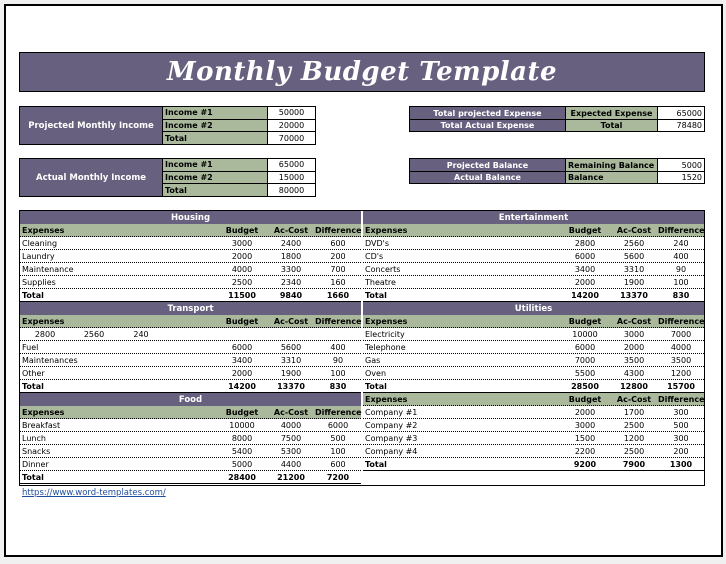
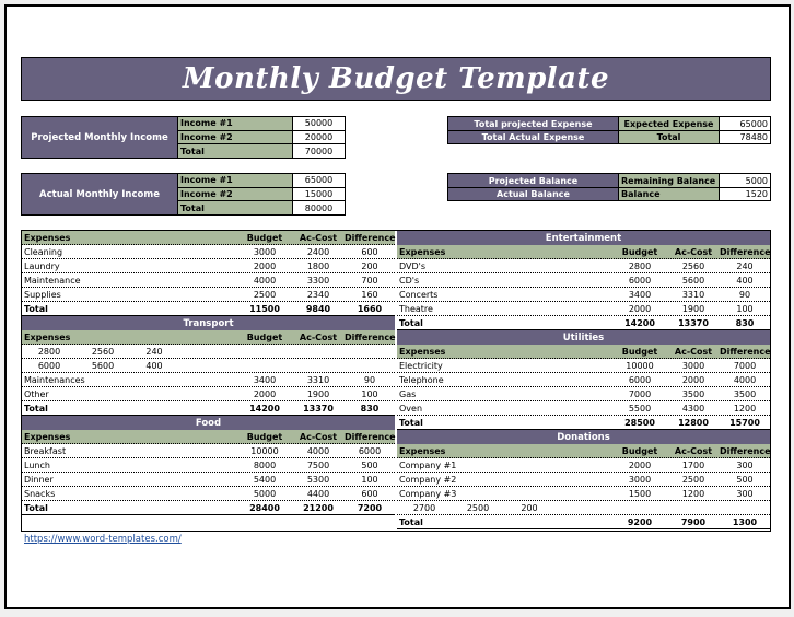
  Monthly Budget Template
  Projected Monthly Income
  Income #1
  50000
  Income #2
  20000
  Total
  70000
  Actual Monthly Income
  Income #1
  65000
  Income #2
  15000
  Total
  80000
  Total projected Expense
  Expected Expense
  65000
  Total Actual Expense
  Total
  78480
  Projected Balance
  Remaining Balance
  5000
  Actual Balance
  Balance
  1520
- Housing
  Expenses
  Budget
  Ac-Cost
  Difference
  Cleaning
  3000
  2400
  600
  Laundry
  2000
  1800
  200
  Maintenance
  4000
  3300
  700
  Supplies
  2500
  2340
  160
  Total
  11500
  9840
  1660
  Transport
  Expenses
  Budget
  Ac-Cost
  Difference
  2800
  2560
  240
- Fuel
  6000
  5600
  400
  Maintenances
  3400
  3310
  90
  Other
  2000
  1900
  100
  Total
  14200
  13370
  830
  Food
  Expenses
  Budget
  Ac-Cost
  Difference
  Breakfast
  10000
  4000
  6000
  Lunch
  8000
  7500
  500
- Snacks
+ Dinner
  5400
  5300
  100
- Dinner
+ Snacks
  5000
  4400
  600
  Total
  28400
  21200
  7200
  Entertainment
  Expenses
  Budget
  Ac-Cost
  Difference
  DVD's
  2800
  2560
  240
  CD's
  6000
  5600
  400
  Concerts
  3400
  3310
  90
  Theatre
  2000
  1900
  100
  Total
  14200
  13370
  830
  Utilities
  Expenses
  Budget
  Ac-Cost
  Difference
  Electricity
  10000
  3000
  7000
  Telephone
  6000
  2000
  4000
  Gas
  7000
  3500
  3500
  Oven
  5500
  4300
  1200
  Total
  28500
  12800
  15700
+ Donations
  Expenses
  Budget
  Ac-Cost
  Difference
  Company #1
  2000
  1700
  300
  Company #2
  3000
  2500
  500
  Company #3
  1500
  1200
  300
- Company #4
- 2200
+ 2700
  2500
  200
  Total
  9200
  7900
  1300
  https://www.word-templates.com/
